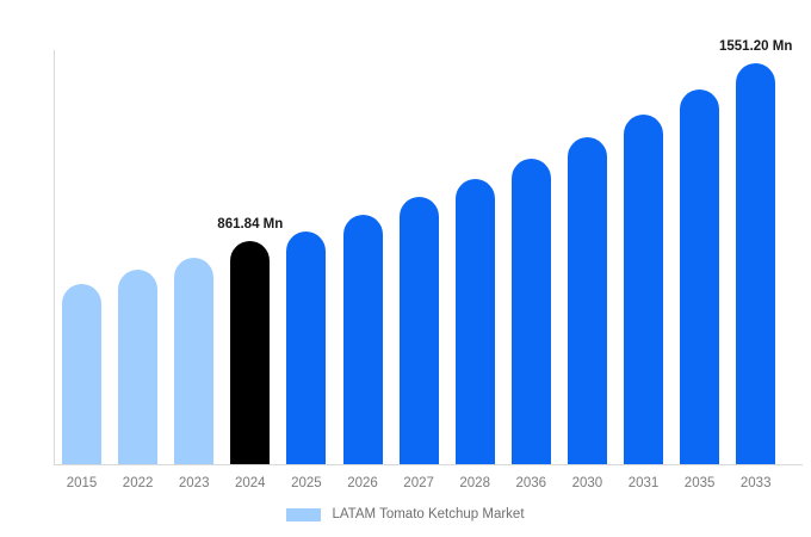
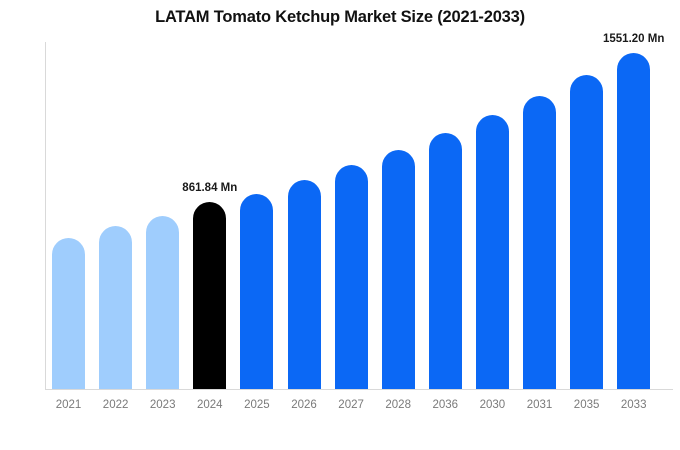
+ LATAM Tomato Ketchup Market Size (2021-2033)
- 2015
+ 2021
  2022
  2023
  2024
  2025
  2026
  2027
  2028
  2036
  2030
  2031
  2035
  2033
  861.84 Mn
  1551.20 Mn
- LATAM Tomato Ketchup Market
